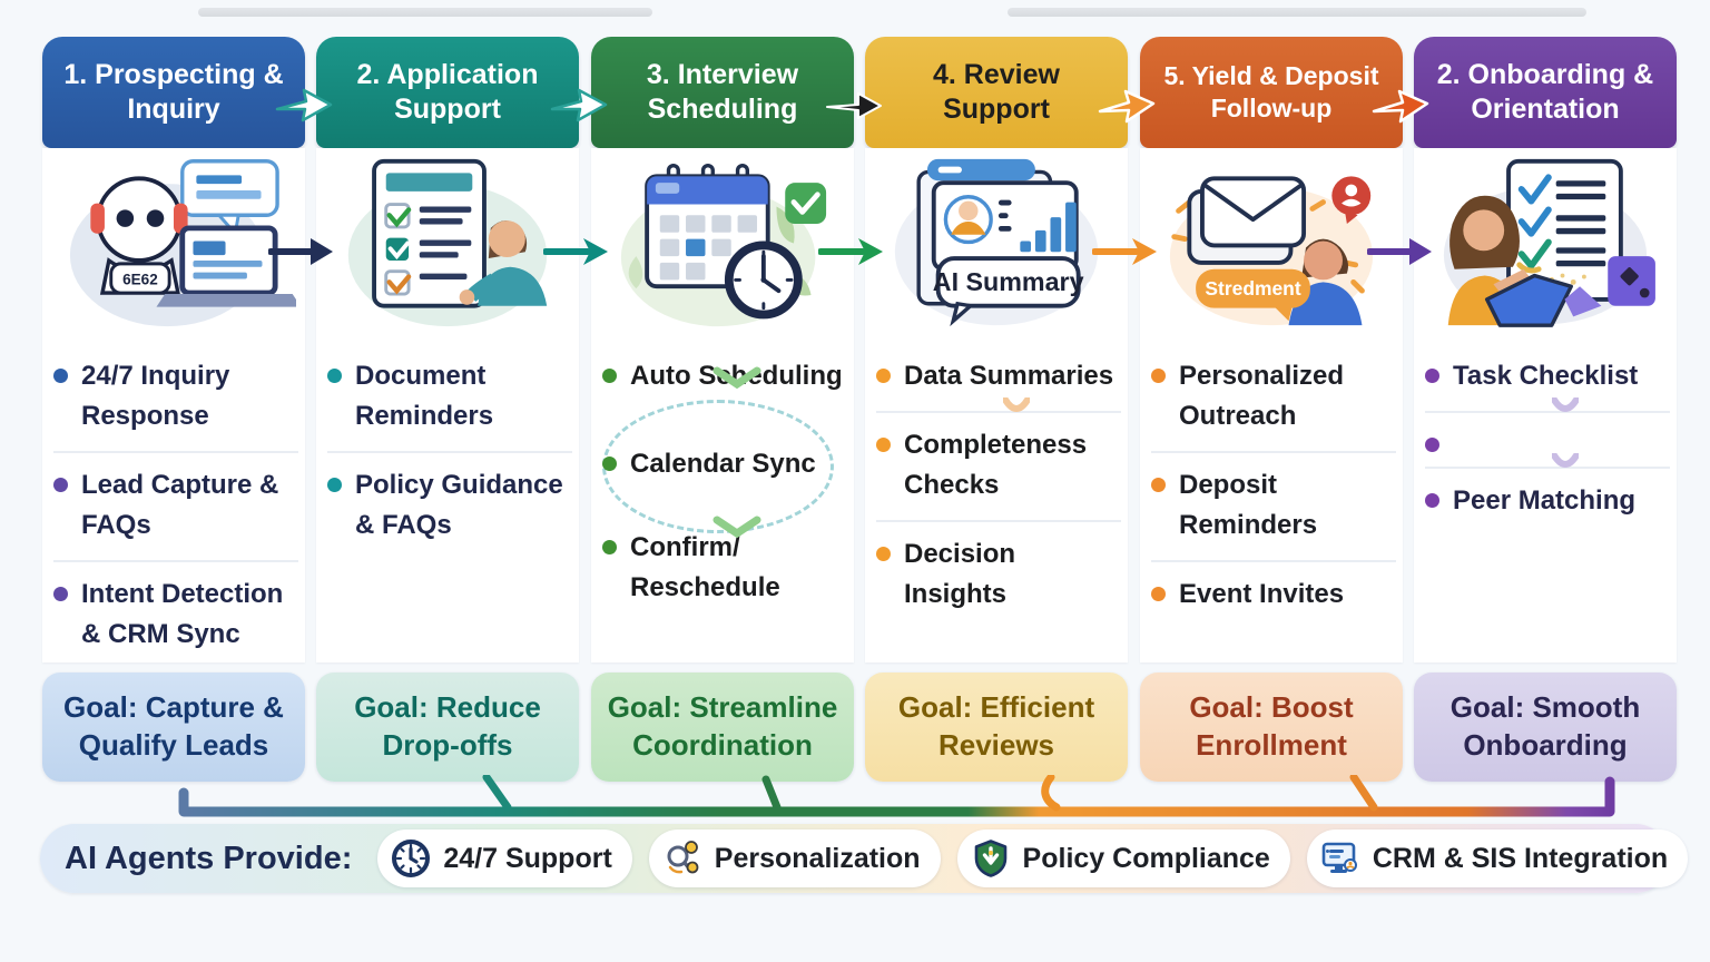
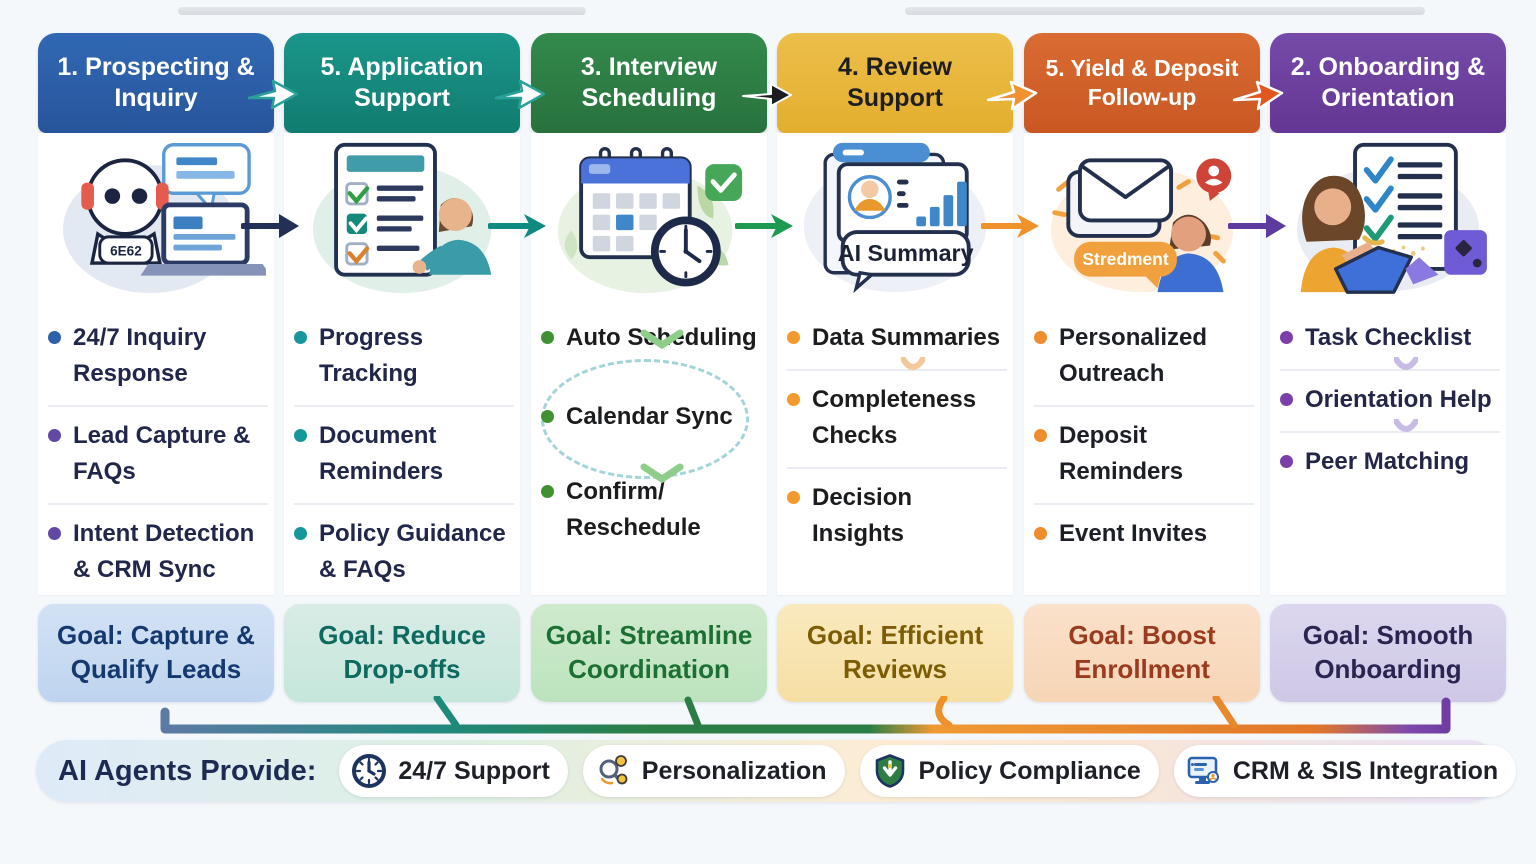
  1. Prospecting & Inquiry
  6E62
  24/7 Inquiry Response
  Lead Capture & FAQs
  Intent Detection & CRM Sync
  Goal: Capture & Qualify Leads
- 2. Application Support
+ 5. Application Support
+ Progress Tracking
  Document Reminders
  Policy Guidance & FAQs
  Goal: Reduce Drop-offs
  3. Interview Scheduling
  Auto Shduling
  Calendar Sync
  Confirm/ Reschedule
  Goal: Streamline Coordination
  4. Review Support
  AI Summary
  Data Summaries
  Completeness Checks
  Decision Insights
  Goal: Efficient Reviews
  5. Yield & Deposit Follow-up
  Stredment
  Personalized Outreach
  Deposit Reminders
  Event Invites
  Goal: Boost Enrollment
  2. Onboarding & Orientation
  Task Checklist
+ Orientation Help
  Peer Matching
  Goal: Smooth Onboarding
  AI Agents Provide:
  24/7 Support
  Personalization
  Policy Compliance
  CRM & SIS Integration
